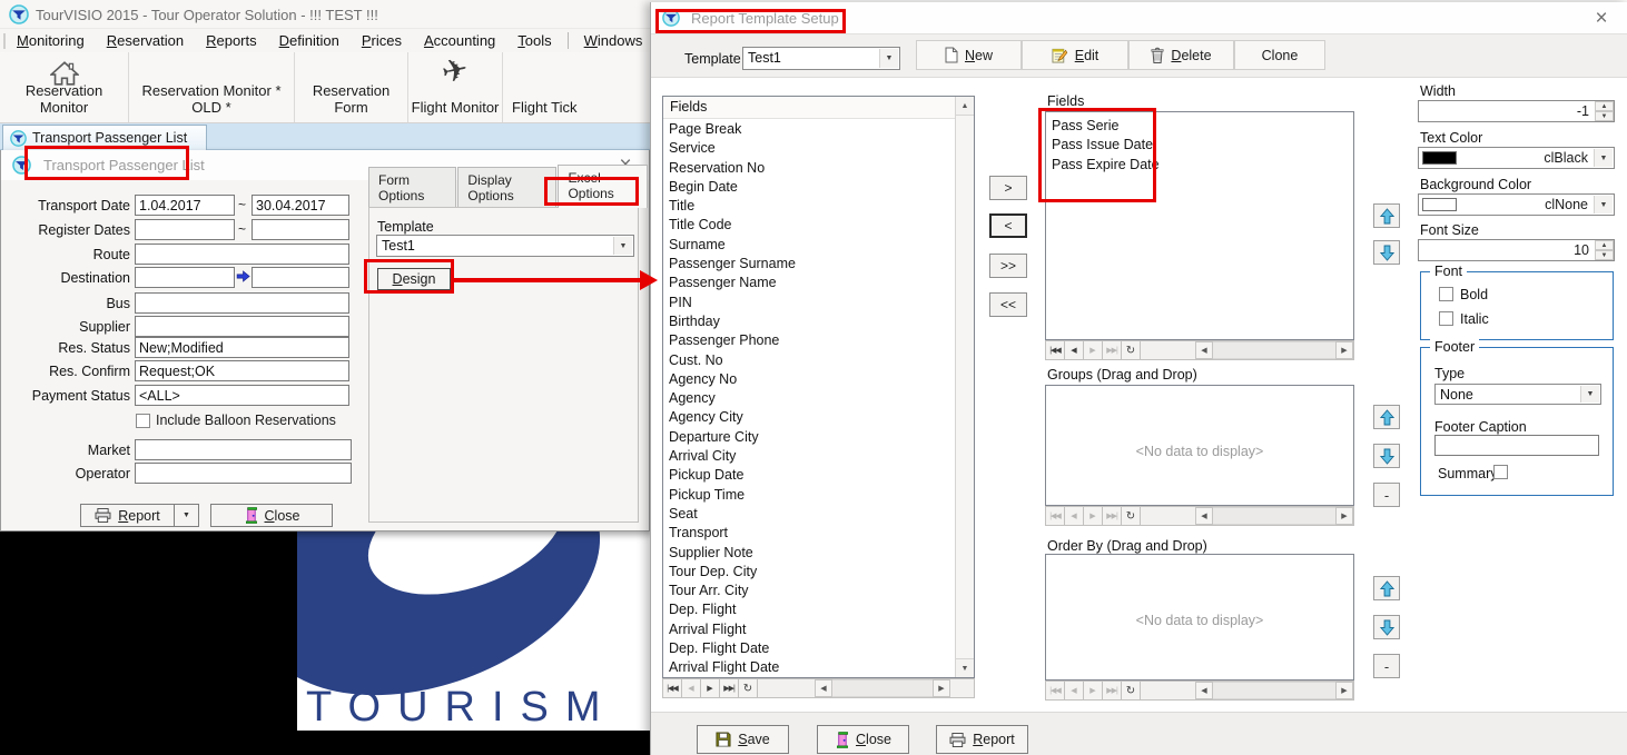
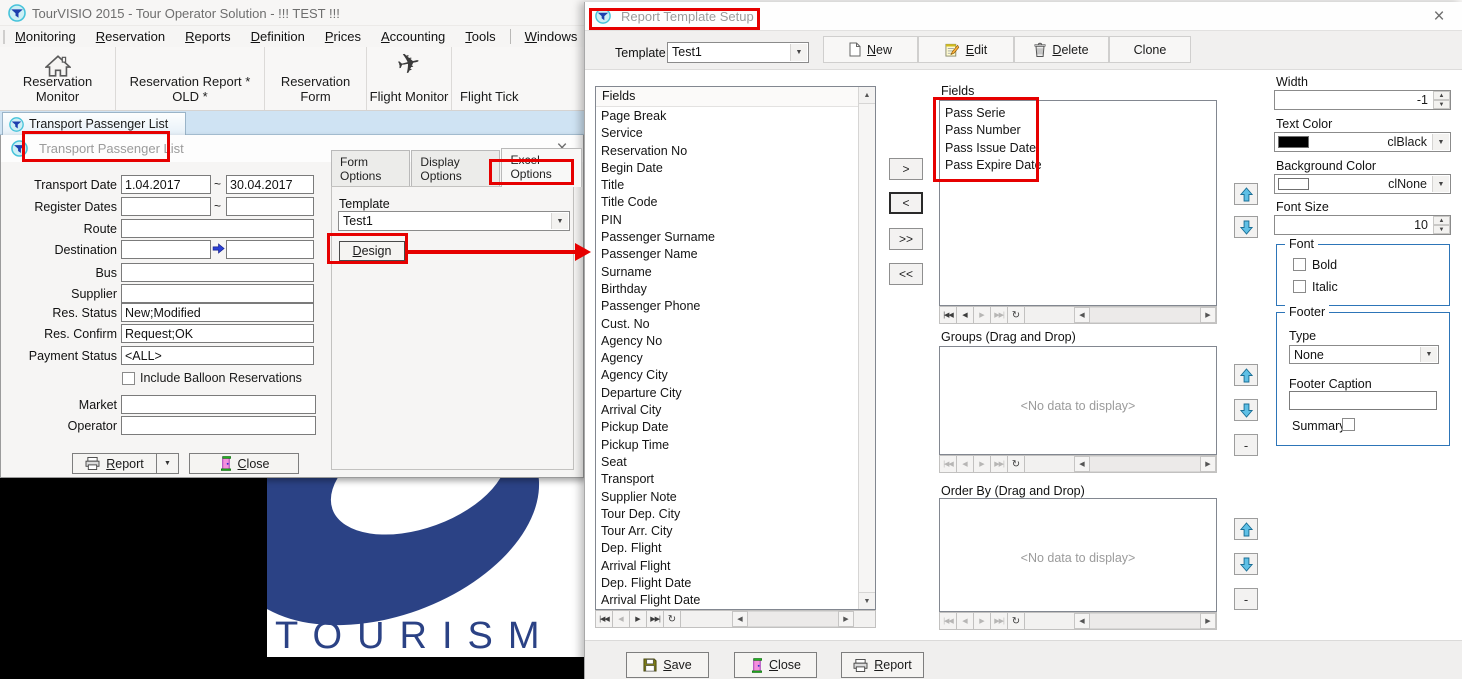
  TourVISIO 2015 - Tour Operator Solution - !!! TEST !!!
  Monitoring
  Reservation
  Reports
  Definition
  Prices
  Accounting
  Tools
  Windows
  Reservation Monitor
- Reservation Monitor * OLD *
+ Reservation Report * OLD *
  Reservation Form
  Flight Monitor
  Flight Tick
  Transport Passenger List
  TOURISM
  Transport Passenger List
  Transport Date
  1.04.2017
  ~
  30.04.2017
  Register Dates
  ~
  Route
  Destination
  Bus
  Supplier
  Res. Status
  New;Modified
  Res. Confirm
  Request;OK
  Payment Status
  <ALL>
  Include Balloon Reservations
  Market
  Operator
  Report
  Close
  Form Options
  Display Options
  Excel Options
  Template
  Test1
  Design
  Report Template Setup
  ×
  Template
  Test1
  New
  Edit
  Delete
  Clone
  Fields
  Page Break
  Service
  Reservation No
  Begin Date
  Title
  Title Code
- Surname
+ PIN
  Passenger Surname
  Passenger Name
- PIN
+ Surname
  Birthday
  Passenger Phone
  Cust. No
  Agency No
  Agency
  Agency City
  Departure City
  Arrival City
  Pickup Date
  Pickup Time
  Seat
  Transport
  Supplier Note
  Tour Dep. City
  Tour Arr. City
  Dep. Flight
  Arrival Flight
  Dep. Flight Date
  Arrival Flight Date
  >
  <
  >>
  <<
  Fields
  Pass Serie
+ Pass Number
  Pass Issue Date
  Pass Expire Date
  Groups (Drag and Drop)
  <No data to display>
  Order By (Drag and Drop)
  <No data to display>
  -
  -
  Width
  -1
  Text Color
  clBlack
  Background Color
  clNone
  Font Size
  10
  Font
  Bold
  Italic
  Footer
  Type
  None
  Footer Caption
  Summar
  Save
  Close
  Report
